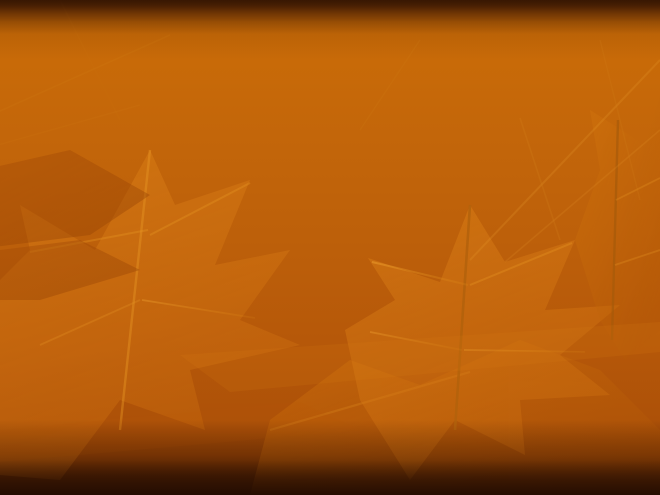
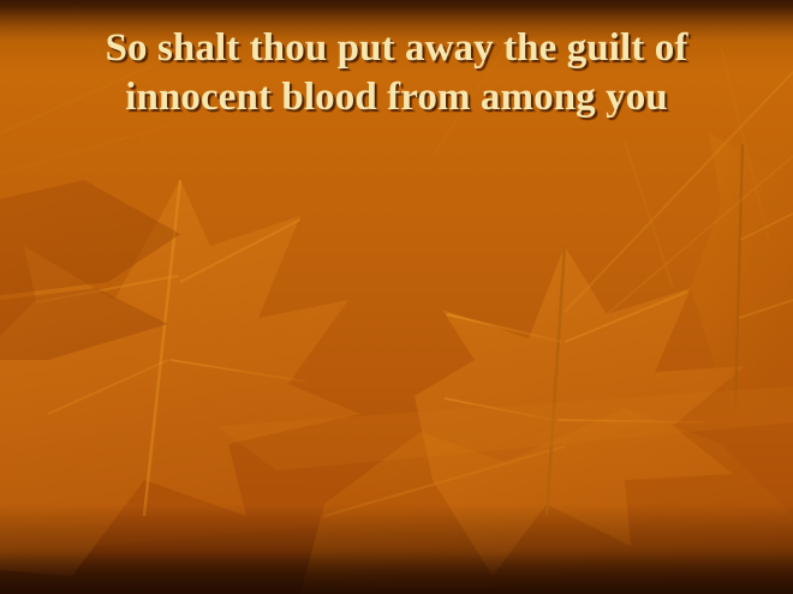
+ So shalt thou put away the guilt of
+ innocent blood from among you
